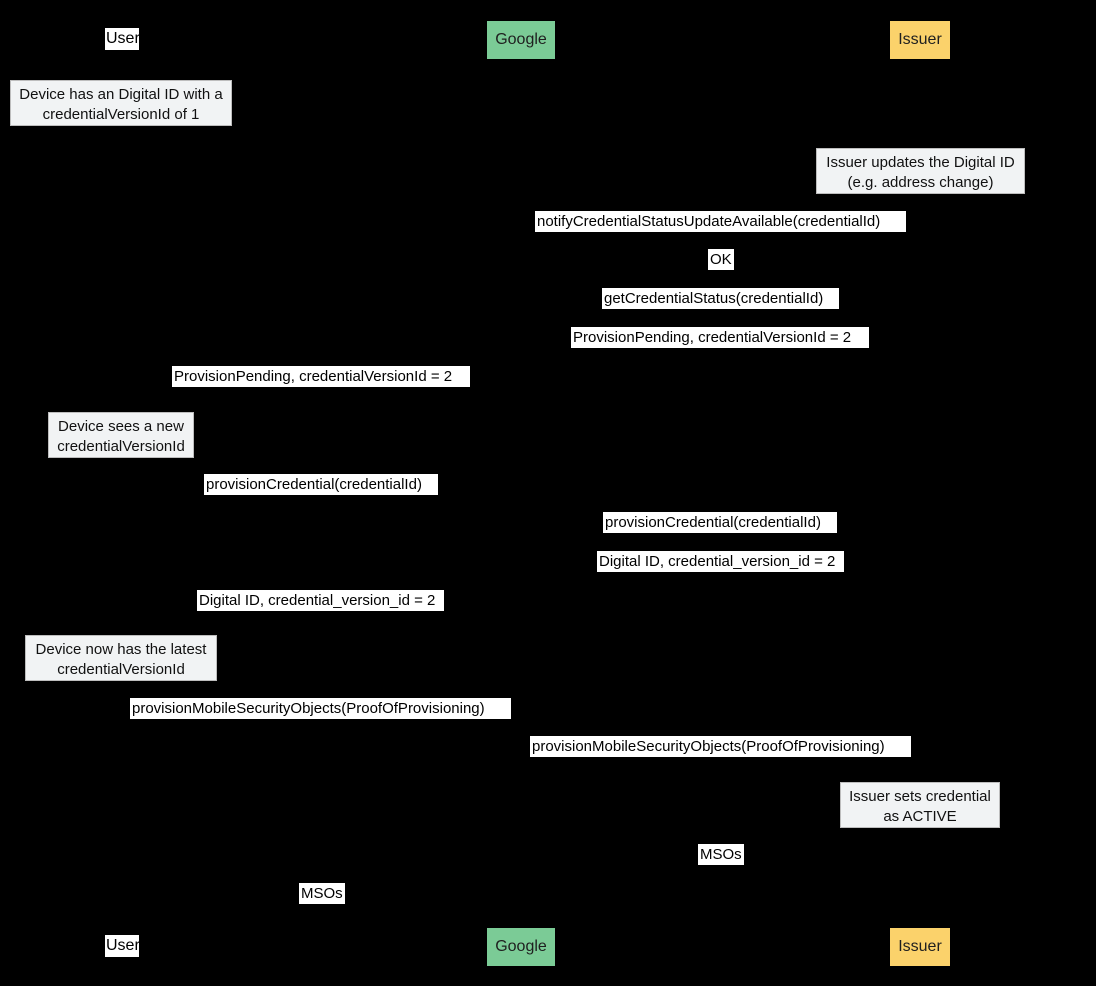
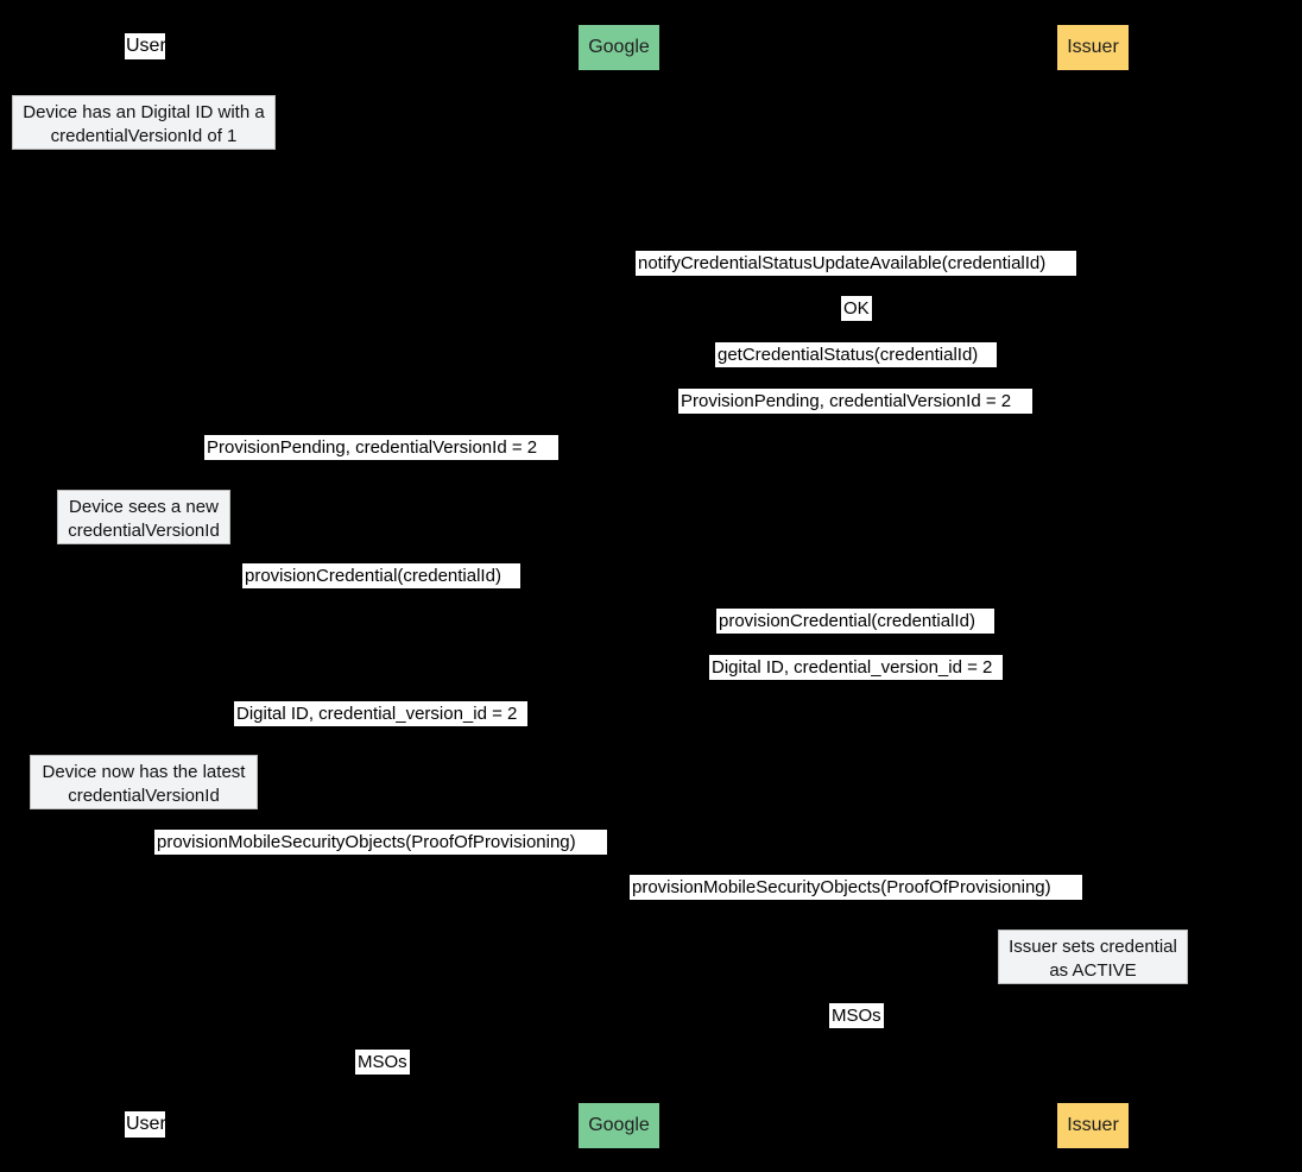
  User
  User
  Google
  Google
  Issuer
  Issuer
  Device has an Digital ID with a
  credentialVersionId of 1
- Issuer updates the Digital ID
- (e.g. address change)
  Device sees a new
  credentialVersionId
  Device now has the latest
  credentialVersionId
  Issuer sets credential
  as ACTIVE
  notifyCredentialStatusUpdateAvailable(credentialId)
  OK
  getCredentialStatus(credentialId)
  ProvisionPending, credentialVersionId = 2
  ProvisionPending, credentialVersionId = 2
  provisionCredential(credentialId)
  provisionCredential(credentialId)
  Digital ID, credential_version_id = 2
  Digital ID, credential_version_id = 2
  provisionMobileSecurityObjects(ProofOfProvisioning)
  provisionMobileSecurityObjects(ProofOfProvisioning)
  MSOs
  MSOs
